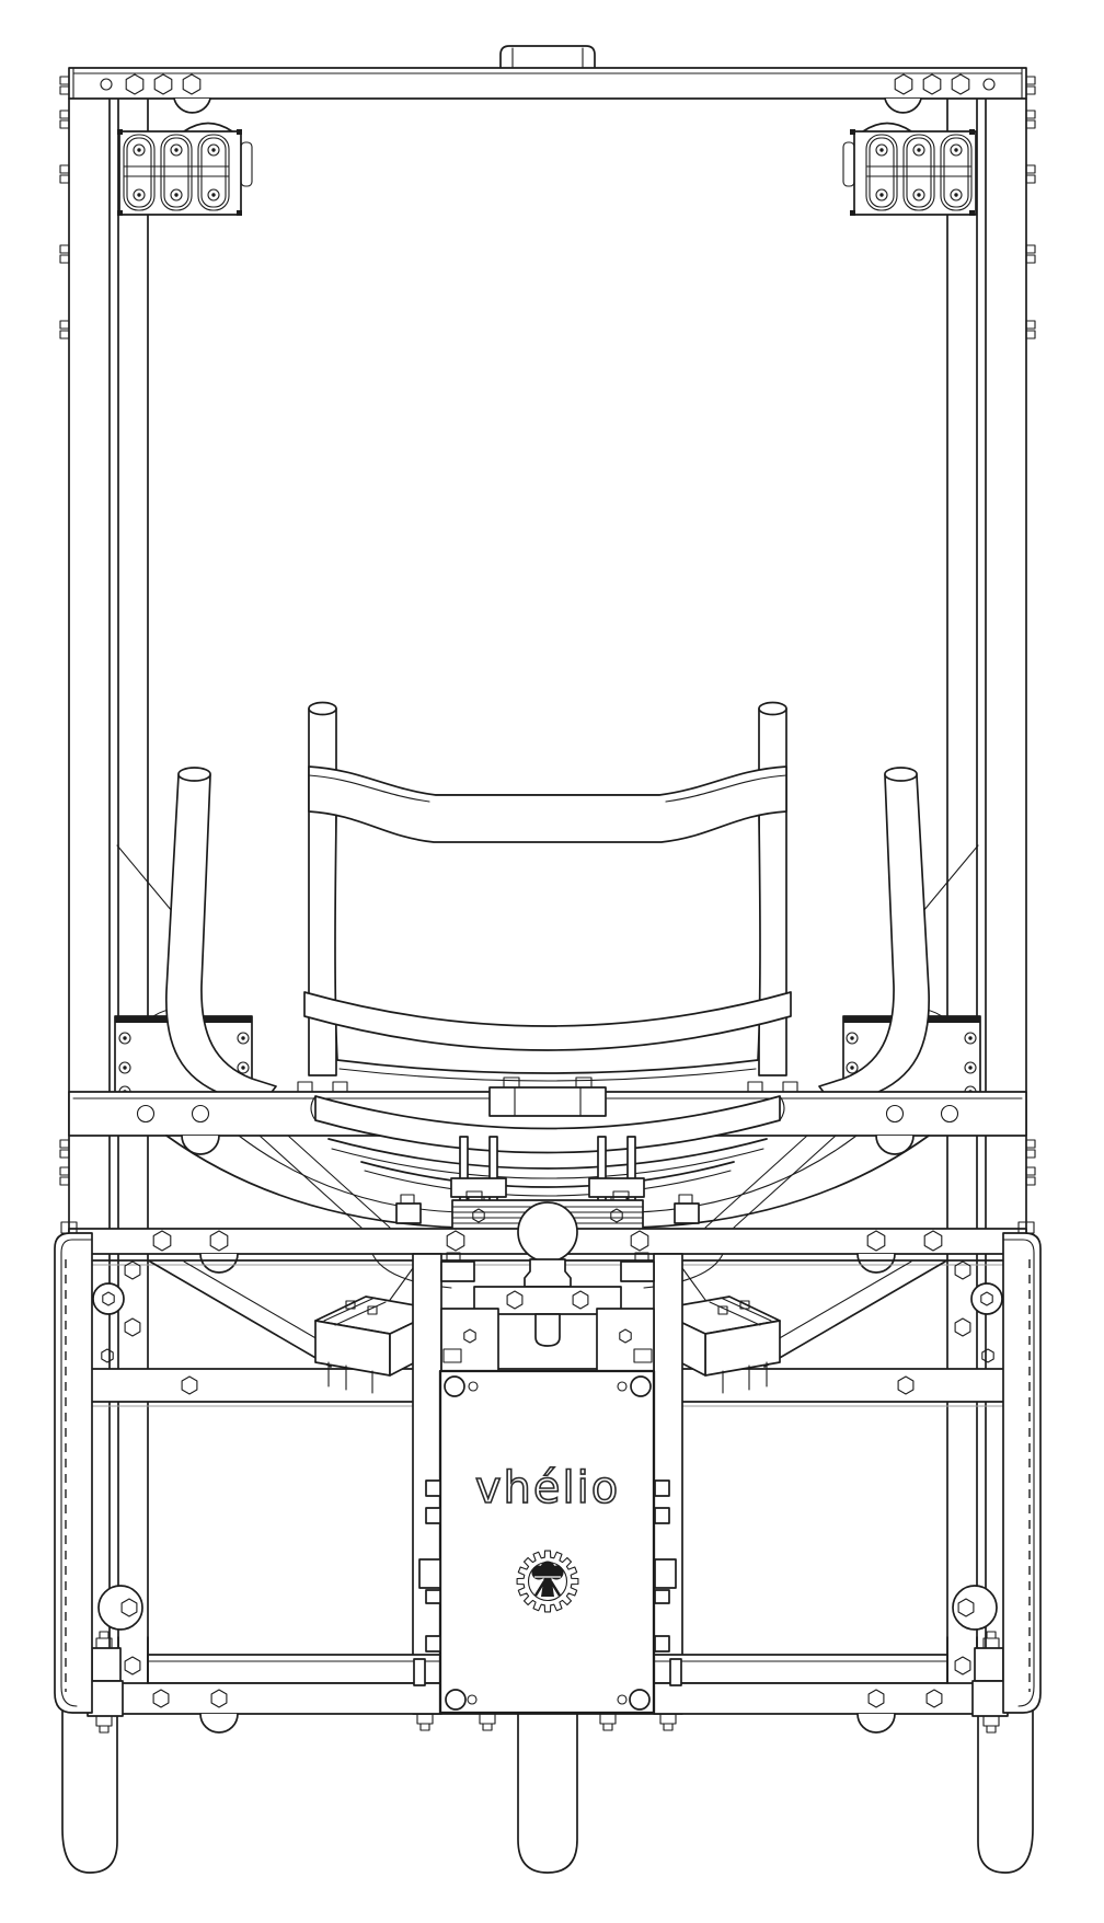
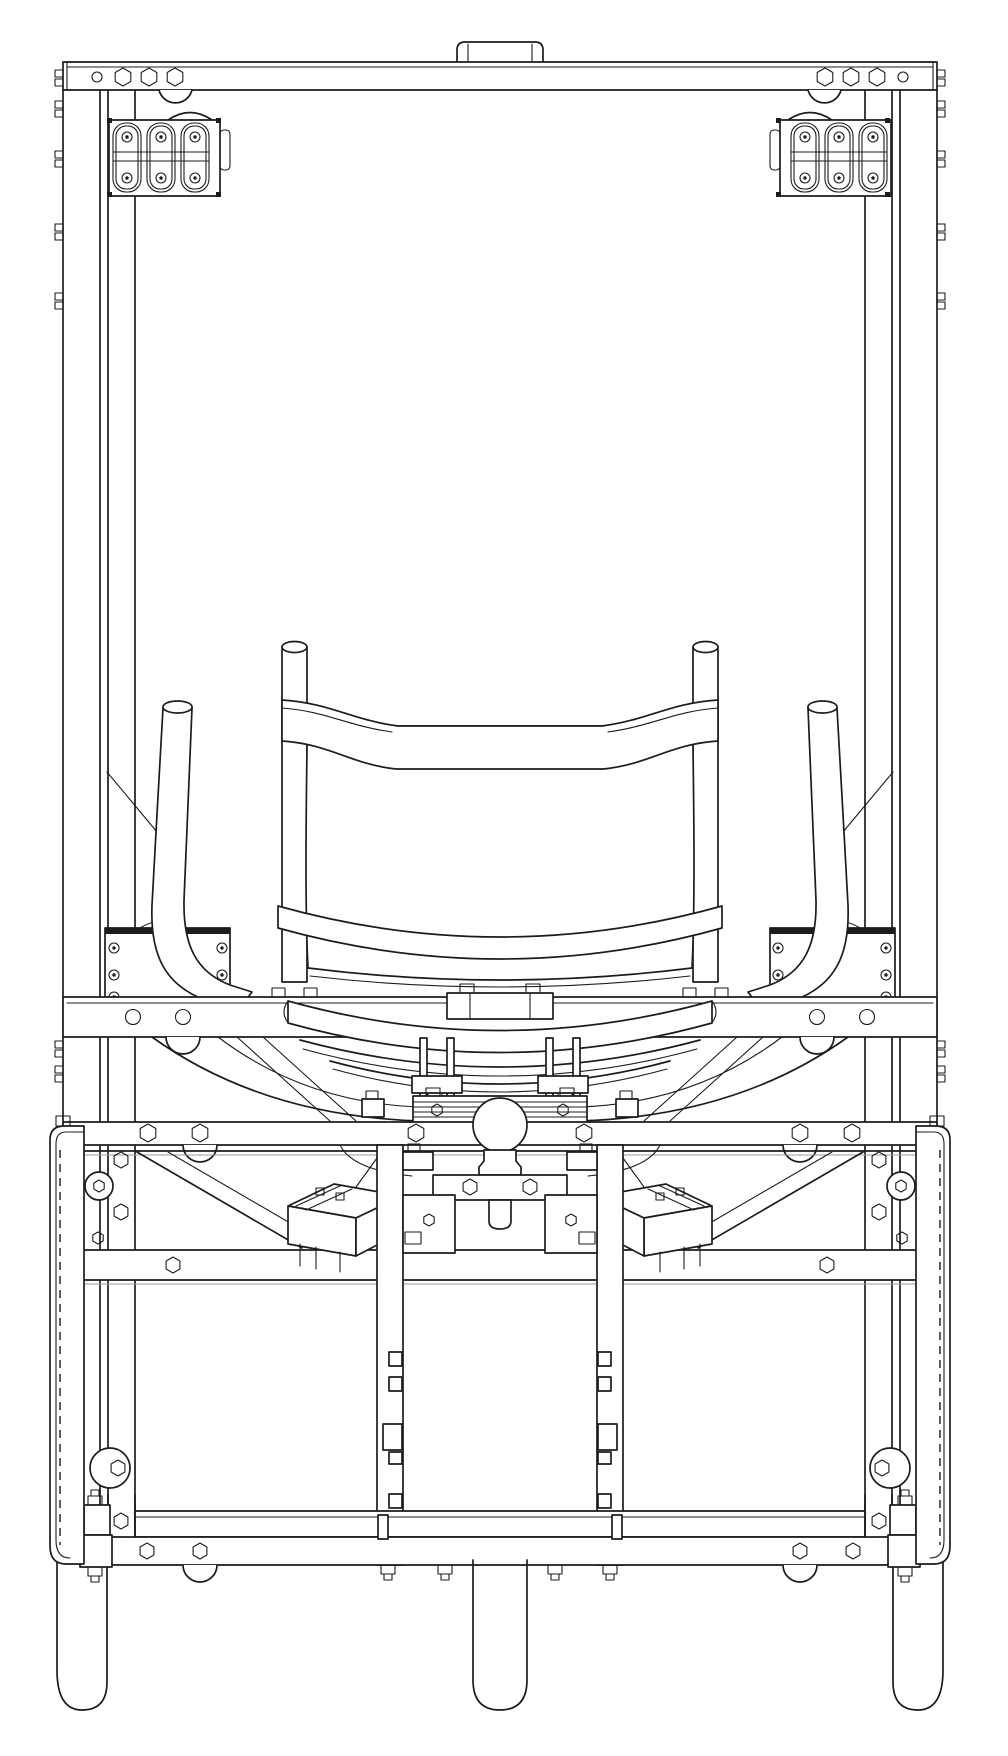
- vhélio
